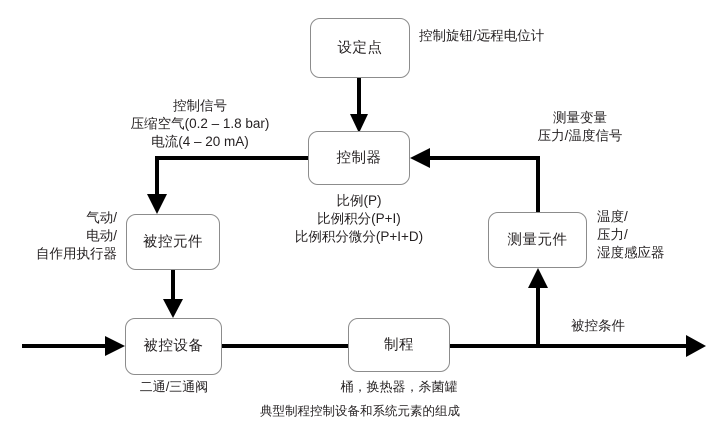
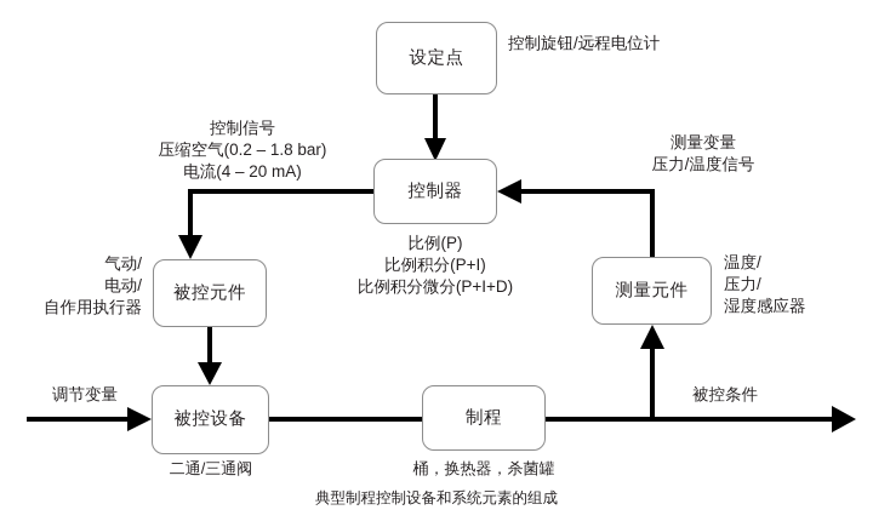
  设定点
  控制器
  被控元件
  被控设备
  制程
  测量元件
  控制旋钮/远程电位计
  控制信号
  压缩空气(0.2 – 1.8 bar)
  电流(4 – 20 mA)
  比例(P)
  比例积分(P+I)
  比例积分微分(P+I+D)
  气动/
  电动/
  自作用执行器
  测量变量
  压力/温度信号
  温度/
  压力/
  湿度感应器
+ 调节变量
  二通/三通阀
  桶，换热器，杀菌罐
  被控条件
  典型制程控制设备和系统元素的组成
